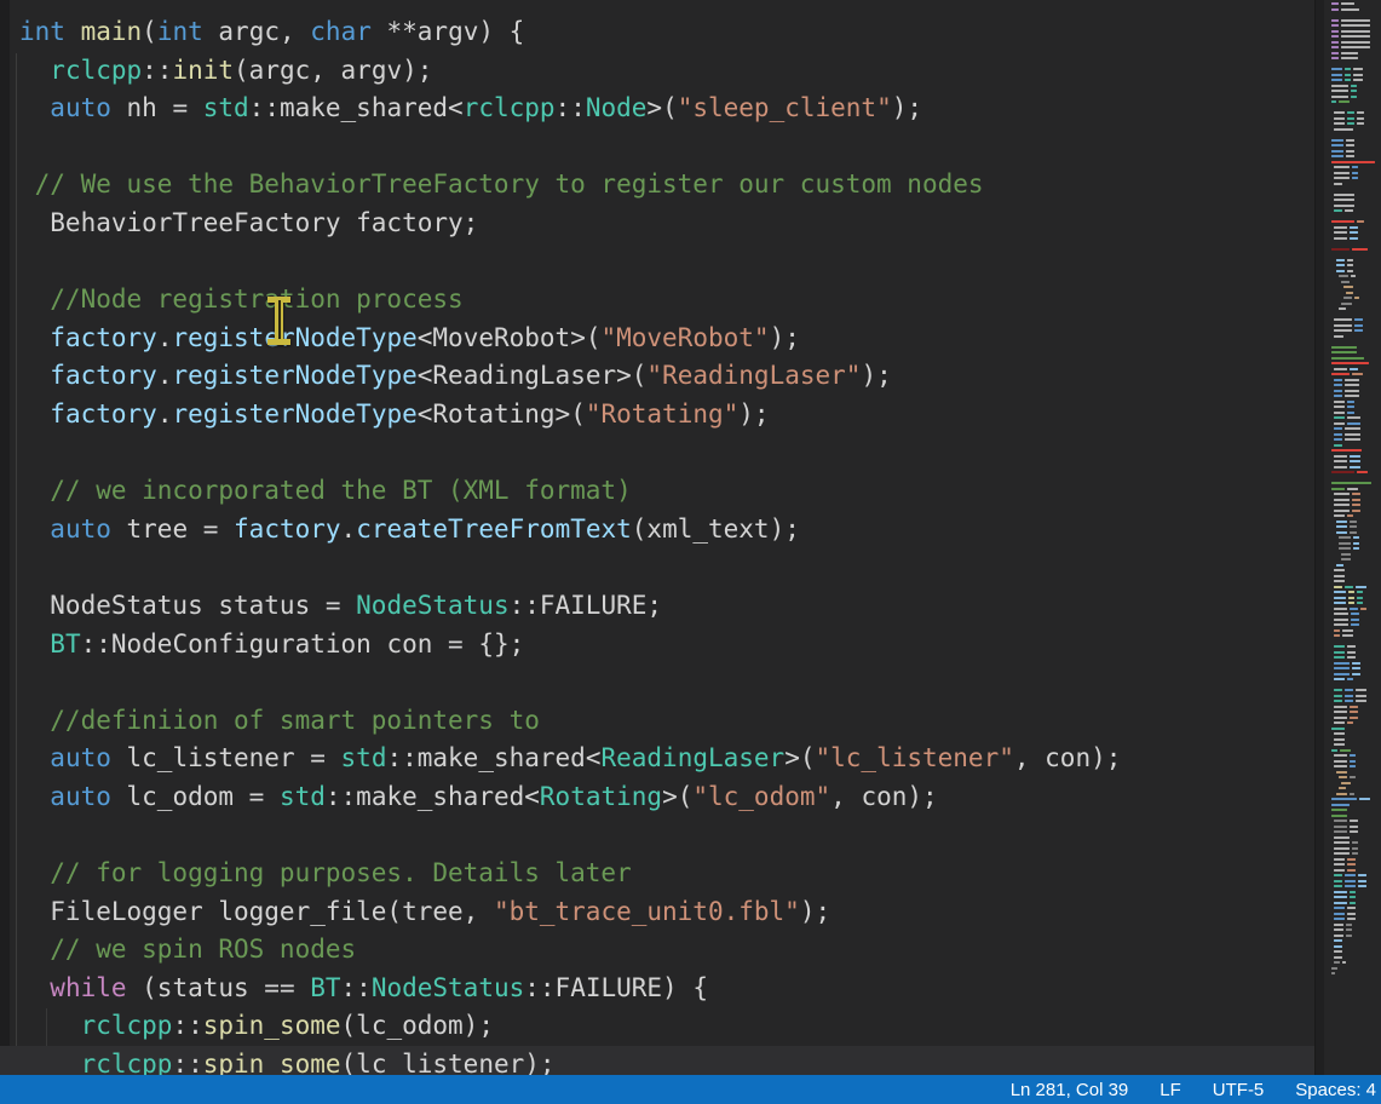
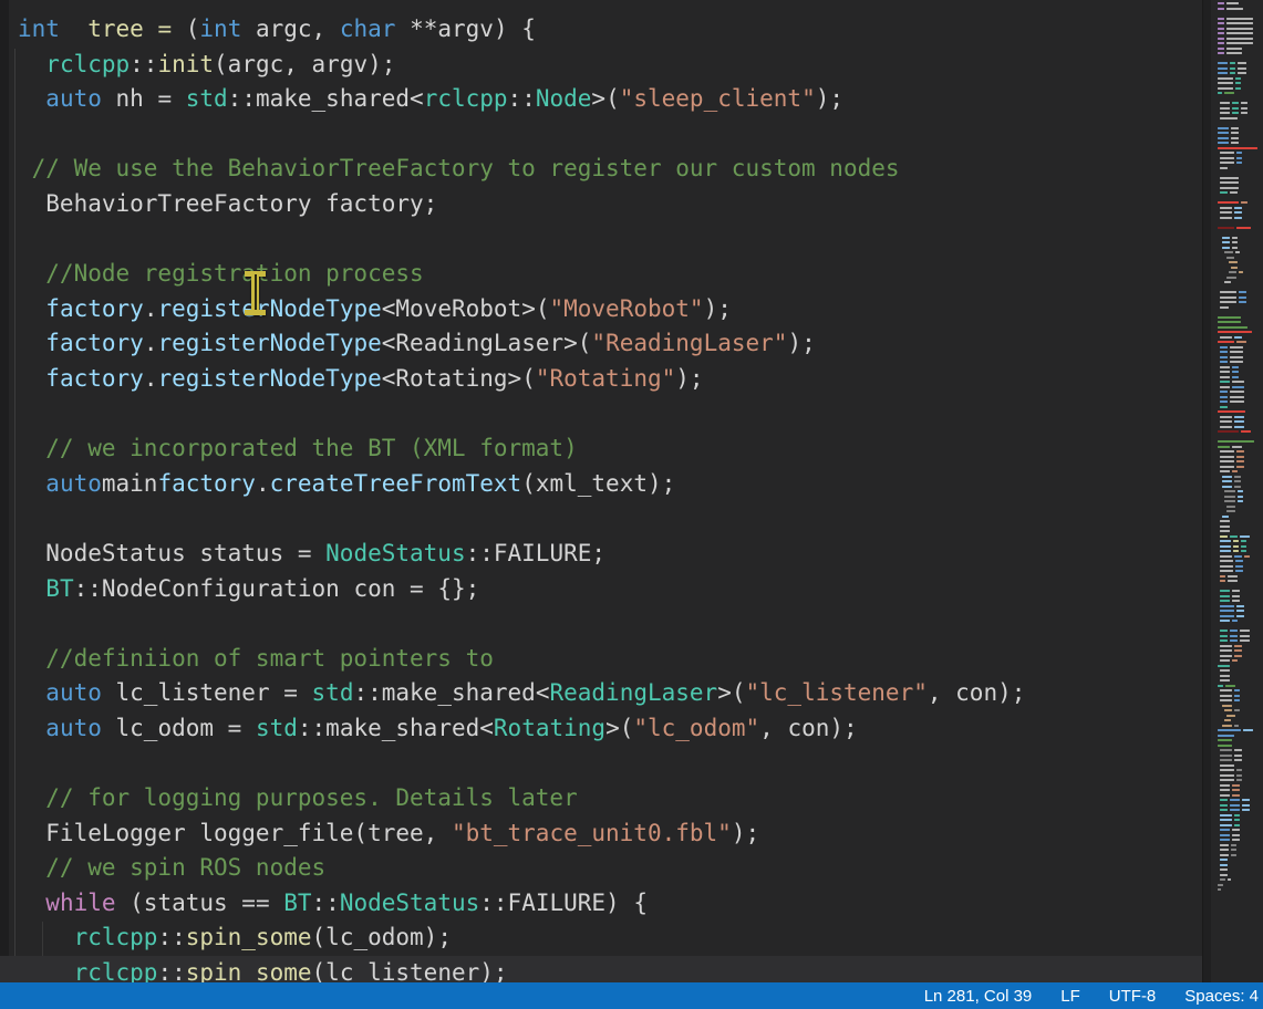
- int main(int argc, char **argv) {
+ int tree = (int argc, char **argv) {
  rclcpp::init(argc, argv);
  auto nh = std::make_shared<rclcpp::Node>("sleep_client");
  // We use the BehaviorTreeFactory to register our custom nodes
  BehaviorTreeFactory factory;
  //Node registrion process
  factory.registerNodeType<MoveRobot>("MoveRobot");
  factory.registerNodeType<ReadingLaser>("ReadingLaser");
  factory.registerNodeType<Rotating>("Rotating");
  // we incorporated the BT (XML format)
- auto tree = factory.createTreeFromText(xml_text);
+ automainfactory.createTreeFromText(xml_text);
  NodeStatus status = NodeStatus::FAILURE;
  BT::NodeConfiguration con = {};
  //definiion of smart pointers to
  auto lc_listener = std::make_shared<ReadingLaser>("lc_listener", con);
  auto lc_odom = std::make_shared<Rotating>("lc_odom", con);
  // for logging purposes. Details later
  FileLogger logger_file(tree, "bt_trace_unit0.fbl");
  // we spin ROS nodes
  while (status == BT::NodeStatus::FAILURE) {
  rclcpp::spin_some(lc_odom);
  rclcpp::spin_some(lc_listener);
  Ln 281, Col 39
  LF
- UTF-5
+ UTF-8
  Spaces: 4
